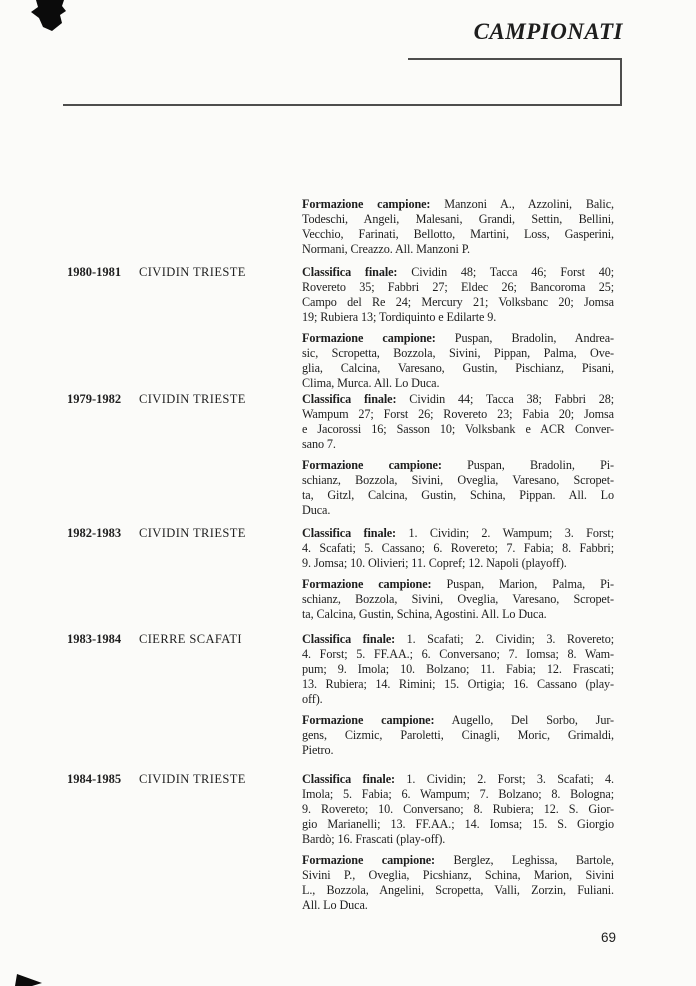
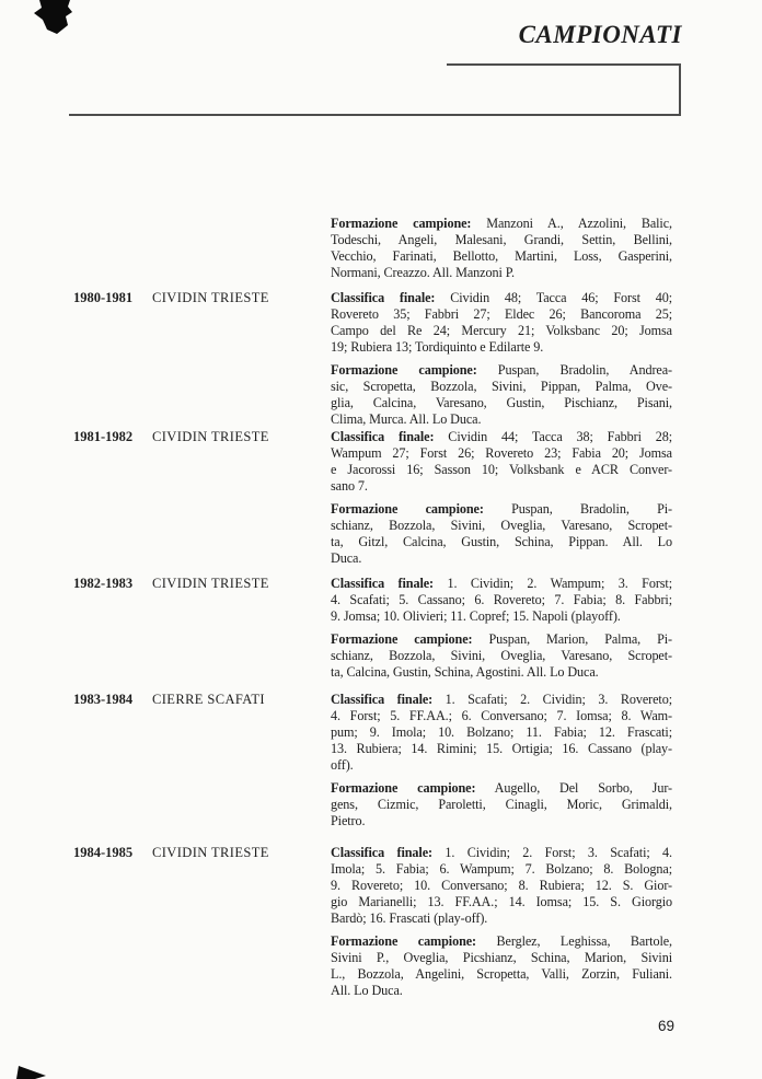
  CAMPIONATI
  Formazione campione: Manzoni A., Azzolini, Balic,
  Todeschi, Angeli, Malesani, Grandi, Settin, Bellini,
  Vecchio, Farinati, Bellotto, Martini, Loss, Gasperini,
  Normani, Creazzo. All. Manzoni P.
  1980-1981
  CIVIDIN TRIESTE
  Classifica finale: Cividin 48; Tacca 46; Forst 40;
  Rovereto 35; Fabbri 27; Eldec 26; Bancoroma 25;
  Campo del Re 24; Mercury 21; Volksbanc 20; Jomsa
  19; Rubiera 13; Tordiquinto e Edilarte 9.
  Formazione campione: Puspan, Bradolin, Andrea-
  sic, Scropetta, Bozzola, Sivini, Pippan, Palma, Ove-
  glia, Calcina, Varesano, Gustin, Pischianz, Pisani,
  Clima, Murca. All. Lo Duca.
- 1979-1982
+ 1981-1982
  CIVIDIN TRIESTE
  Classifica finale: Cividin 44; Tacca 38; Fabbri 28;
  Wampum 27; Forst 26; Rovereto 23; Fabia 20; Jomsa
  e Jacorossi 16; Sasson 10; Volksbank e ACR Conver-
  sano 7.
  Formazione campione: Puspan, Bradolin, Pi-
  schianz, Bozzola, Sivini, Oveglia, Varesano, Scropet-
  ta, Gitzl, Calcina, Gustin, Schina, Pippan. All. Lo
  Duca.
  1982-1983
  CIVIDIN TRIESTE
  Classifica finale: 1. Cividin; 2. Wampum; 3. Forst;
  4. Scafati; 5. Cassano; 6. Rovereto; 7. Fabia; 8. Fabbri;
- 9. Jomsa; 10. Olivieri; 11. Copref; 12. Napoli (playoff).
+ 9. Jomsa; 10. Olivieri; 11. Copref; 15. Napoli (playoff).
  Formazione campione: Puspan, Marion, Palma, Pi-
  schianz, Bozzola, Sivini, Oveglia, Varesano, Scropet-
  ta, Calcina, Gustin, Schina, Agostini. All. Lo Duca.
  1983-1984
  CIERRE SCAFATI
  Classifica finale: 1. Scafati; 2. Cividin; 3. Rovereto;
  4. Forst; 5. FF.AA.; 6. Conversano; 7. Iomsa; 8. Wam-
  pum; 9. Imola; 10. Bolzano; 11. Fabia; 12. Frascati;
  13. Rubiera; 14. Rimini; 15. Ortigia; 16. Cassano (play-
  off).
  Formazione campione: Augello, Del Sorbo, Jur-
  gens, Cizmic, Paroletti, Cinagli, Moric, Grimaldi,
  Pietro.
  1984-1985
  CIVIDIN TRIESTE
  Classifica finale: 1. Cividin; 2. Forst; 3. Scafati; 4.
  Imola; 5. Fabia; 6. Wampum; 7. Bolzano; 8. Bologna;
  9. Rovereto; 10. Conversano; 8. Rubiera; 12. S. Gior-
  gio Marianelli; 13. FF.AA.; 14. Iomsa; 15. S. Giorgio
  Bardò; 16. Frascati (play-off).
  Formazione campione: Berglez, Leghissa, Bartole,
  Sivini P., Oveglia, Picshianz, Schina, Marion, Sivini
  L., Bozzola, Angelini, Scropetta, Valli, Zorzin, Fuliani.
  All. Lo Duca.
  69
